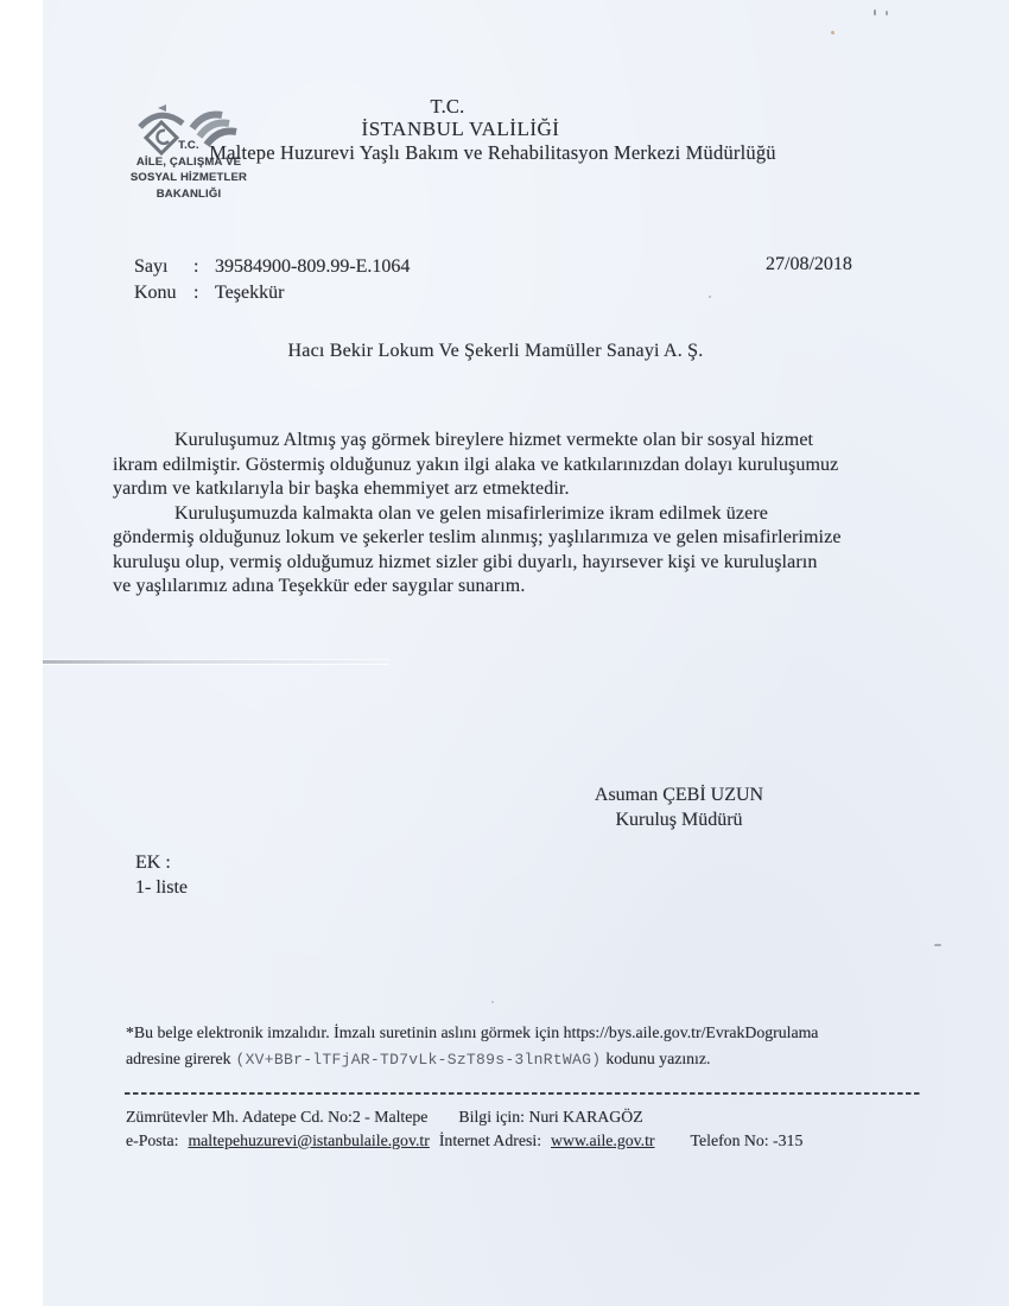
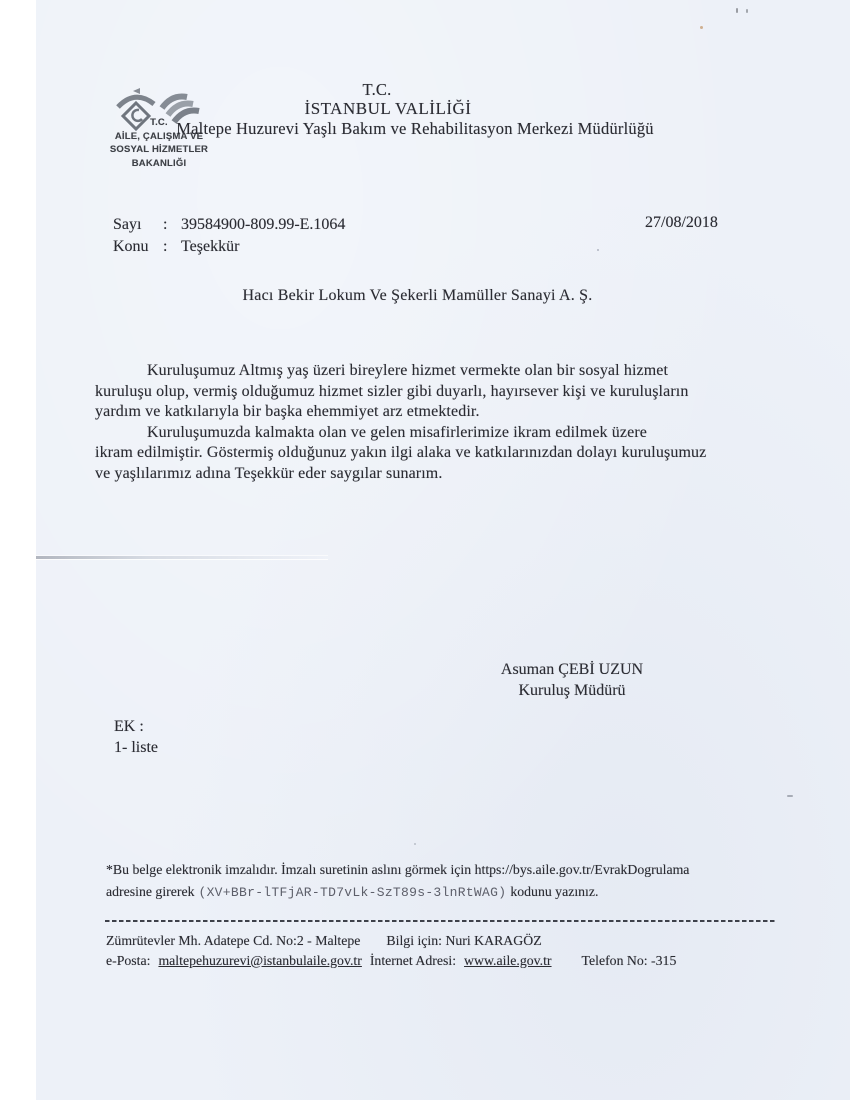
  T.C.
  AİLE, ÇALIŞMA VE
  SOSYAL HİZMETLER
  BAKANLIĞI
  T.C.
  İSTANBUL VALİLİĞİ
  Maltepe Huzurevi Yaşlı Bakım ve Rehabilitasyon Merkezi Müdürlüğü
  Sayı : 39584900-809.99-E.1064
  Konu : Teşekkür
  27/08/2018
  Hacı Bekir Lokum Ve Şekerli Mamüller Sanayi A. Ş.
- Kuruluşumuz Altmış yaş görmek bireylere hizmet vermekte olan bir sosyal hizmet
+ Kuruluşumuz Altmış yaş üzeri bireylere hizmet vermekte olan bir sosyal hizmet
- ikram edilmiştir. Göstermiş olduğunuz yakın ilgi alaka ve katkılarınızdan dolayı kuruluşumuz
+ kuruluşu olup, vermiş olduğumuz hizmet sizler gibi duyarlı, hayırsever kişi ve kuruluşların
  yardım ve katkılarıyla bir başka ehemmiyet arz etmektedir.
  Kuruluşumuzda kalmakta olan ve gelen misafirlerimize ikram edilmek üzere
- göndermiş olduğunuz lokum ve şekerler teslim alınmış; yaşlılarımıza ve gelen misafirlerimize
- kuruluşu olup, vermiş olduğumuz hizmet sizler gibi duyarlı, hayırsever kişi ve kuruluşların
+ ikram edilmiştir. Göstermiş olduğunuz yakın ilgi alaka ve katkılarınızdan dolayı kuruluşumuz
  ve yaşlılarımız adına Teşekkür eder saygılar sunarım.
  Asuman ÇEBİ UZUN
  Kuruluş Müdürü
  EK :
  1- liste
  *Bu belge elektronik imzalıdır. İmzalı suretinin aslını görmek için https://bys.aile.gov.tr/EvrakDogrulama
  adresine girerek (XV+BBr-lTFjAR-TD7vLk-SzT89s-3lnRtWAG) kodunu yazınız.
  Zümrütevler Mh. Adatepe Cd. No:2 - Maltepe Bilgi için: Nuri KARAGÖZ
  e-Posta: maltepehuzurevi@istanbulaile.gov.tr İnternet Adresi: www.aile.gov.tr Telefon No: -315
